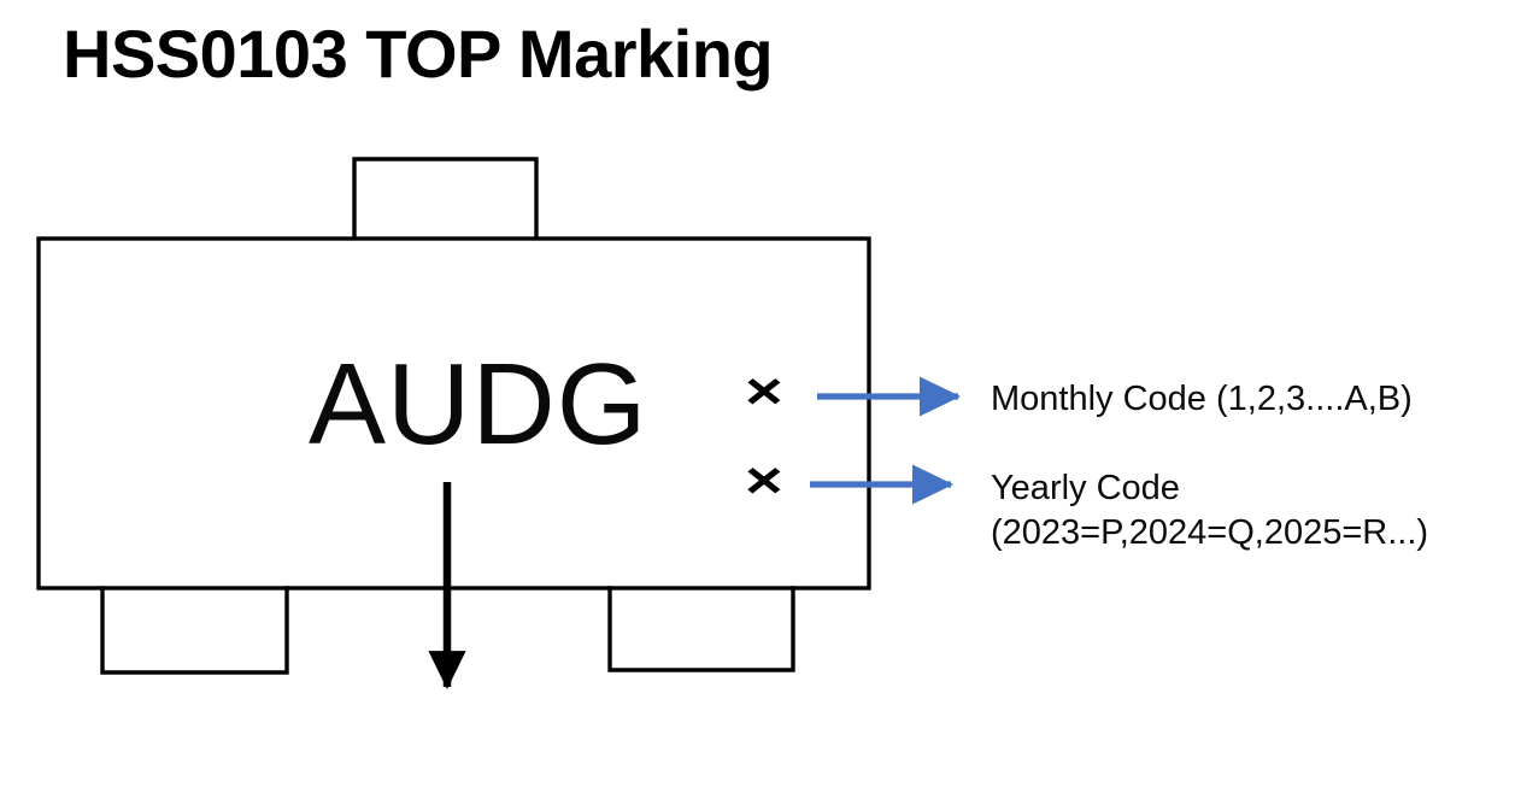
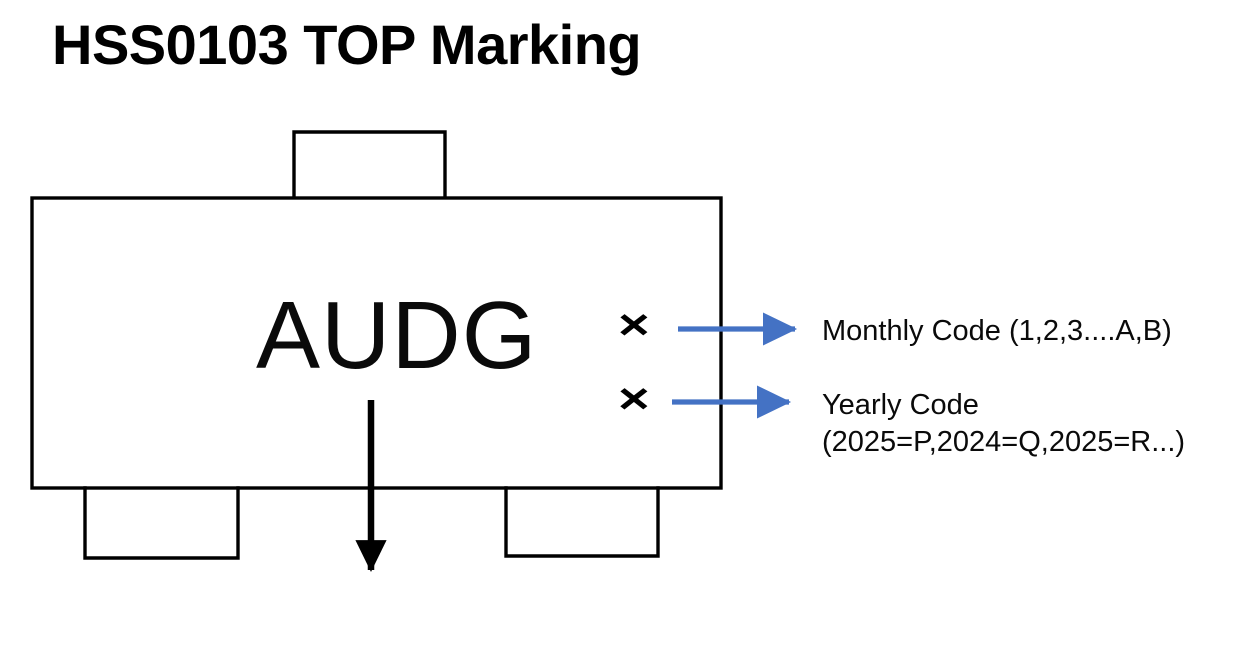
  HSS0103 TOP Marking
  AUDG
  ×
  ×
  Monthly Code (1,2,3....A,B)
  Yearly Code
- (2023=P,2024=Q,2025=R...)
+ (2025=P,2024=Q,2025=R...)
